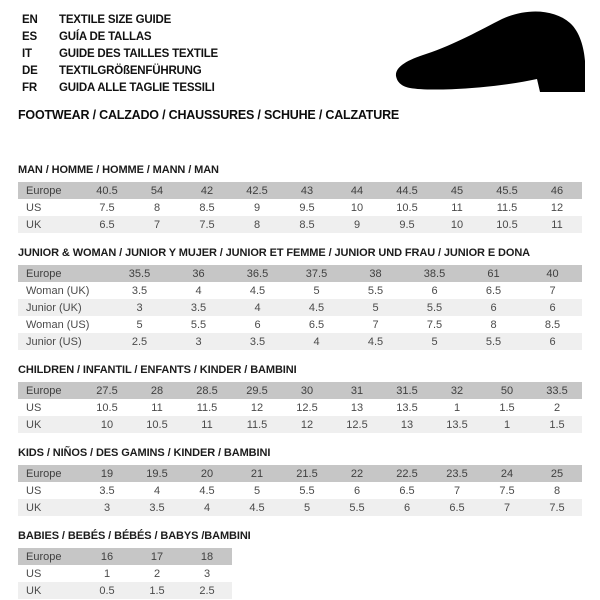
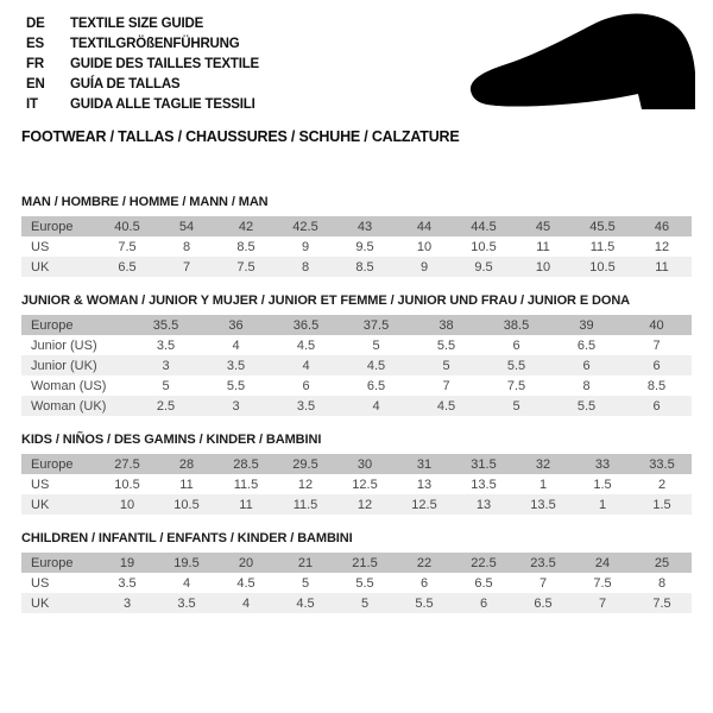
- EN
+ DE
  TEXTILE SIZE GUIDE
  ES
- GUÍA DE TALLAS
+ TEXTILGRÖßENFÜHRUNG
- IT
+ FR
  GUIDE DES TAILLES TEXTILE
- DE
+ EN
- TEXTILGRÖßENFÜHRUNG
+ GUÍA DE TALLAS
- FR
+ IT
  GUIDA ALLE TAGLIE TESSILI
- FOOTWEAR / CALZADO / CHAUSSURES / SCHUHE / CALZATURE
+ FOOTWEAR / TALLAS / CHAUSSURES / SCHUHE / CALZATURE
- MAN / HOMME / HOMME / MANN / MAN
+ MAN / HOMBRE / HOMME / MANN / MAN
  Europe	40.5	54	42	42.5	43	44	44.5	45	45.5	46
  US	7.5	8	8.5	9	9.5	10	10.5	11	11.5	12
  UK	6.5	7	7.5	8	8.5	9	9.5	10	10.5	11
  JUNIOR & WOMAN / JUNIOR Y MUJER / JUNIOR ET FEMME / JUNIOR UND FRAU / JUNIOR E DONA
- Europe	35.5	36	36.5	37.5	38	38.5	61	40
+ Europe	35.5	36	36.5	37.5	38	38.5	39	40
- Woman (UK)	3.5	4	4.5	5	5.5	6	6.5	7
+ Junior (US)	3.5	4	4.5	5	5.5	6	6.5	7
  Junior (UK)	3	3.5	4	4.5	5	5.5	6	6
  Woman (US)	5	5.5	6	6.5	7	7.5	8	8.5
- Junior (US)	2.5	3	3.5	4	4.5	5	5.5	6
+ Woman (UK)	2.5	3	3.5	4	4.5	5	5.5	6
- CHILDREN / INFANTIL / ENFANTS / KINDER / BAMBINI
+ KIDS / NIÑOS / DES GAMINS / KINDER / BAMBINI
- Europe	27.5	28	28.5	29.5	30	31	31.5	32	50	33.5
+ Europe	27.5	28	28.5	29.5	30	31	31.5	32	33	33.5
  US	10.5	11	11.5	12	12.5	13	13.5	1	1.5	2
  UK	10	10.5	11	11.5	12	12.5	13	13.5	1	1.5
- KIDS / NIÑOS / DES GAMINS / KINDER / BAMBINI
+ CHILDREN / INFANTIL / ENFANTS / KINDER / BAMBINI
  Europe	19	19.5	20	21	21.5	22	22.5	23.5	24	25
  US	3.5	4	4.5	5	5.5	6	6.5	7	7.5	8
  UK	3	3.5	4	4.5	5	5.5	6	6.5	7	7.5
- BABIES / BEBÉS / BÉBÉS / BABYS /BAMBINI
- Europe	16	17	18
- US	1	2	3
- UK	0.5	1.5	2.5
